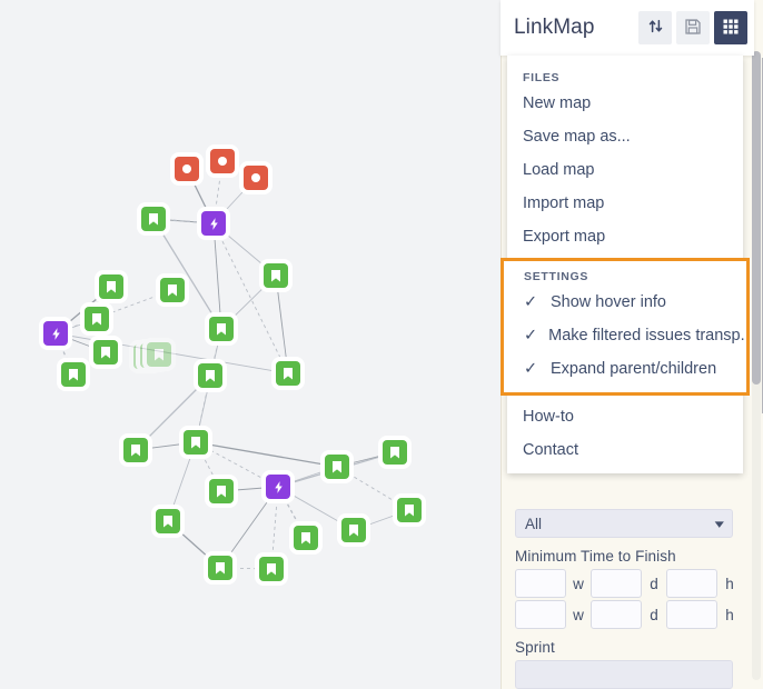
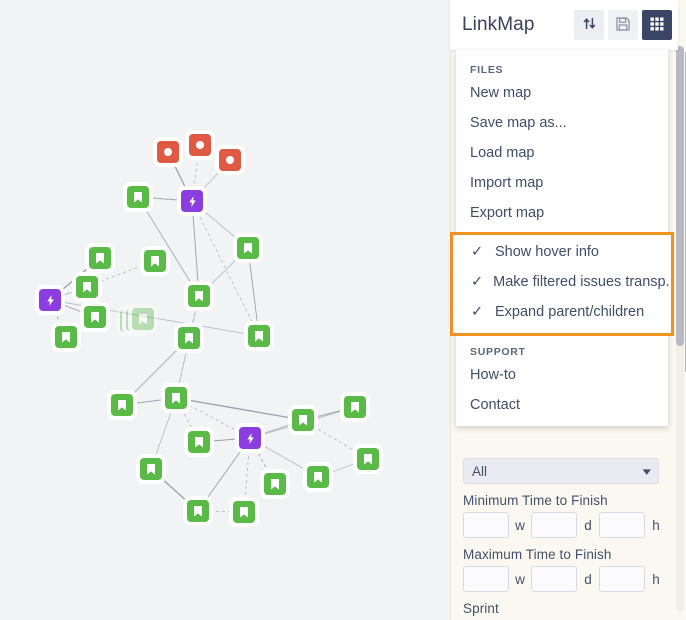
  All
  ▾
  Minimum Time to Finish
  w
  d
  h
+ Maximum Time to Finish
  w
  d
  h
  Sprint
  LinkMap
  FILES
  New map
  Save map as...
  Load map
  Import map
  Export map
- SETTINGS
  ✓
  Show hover info
  ✓
  Make filtered issues transp.
  ✓
  Expand parent/children
+ SUPPORT
  How-to
  Contact
